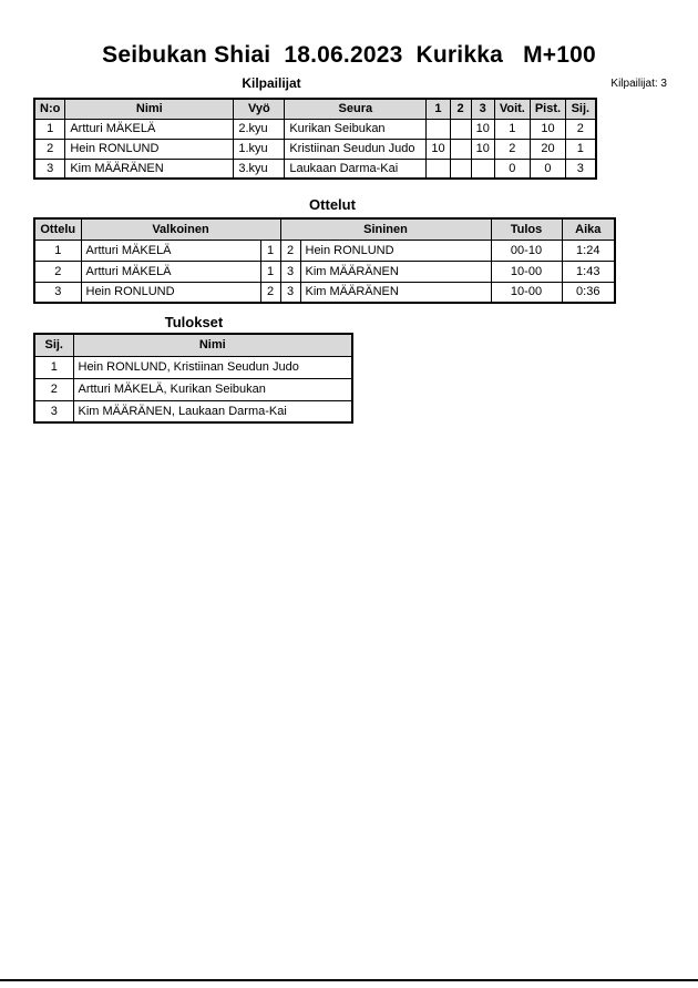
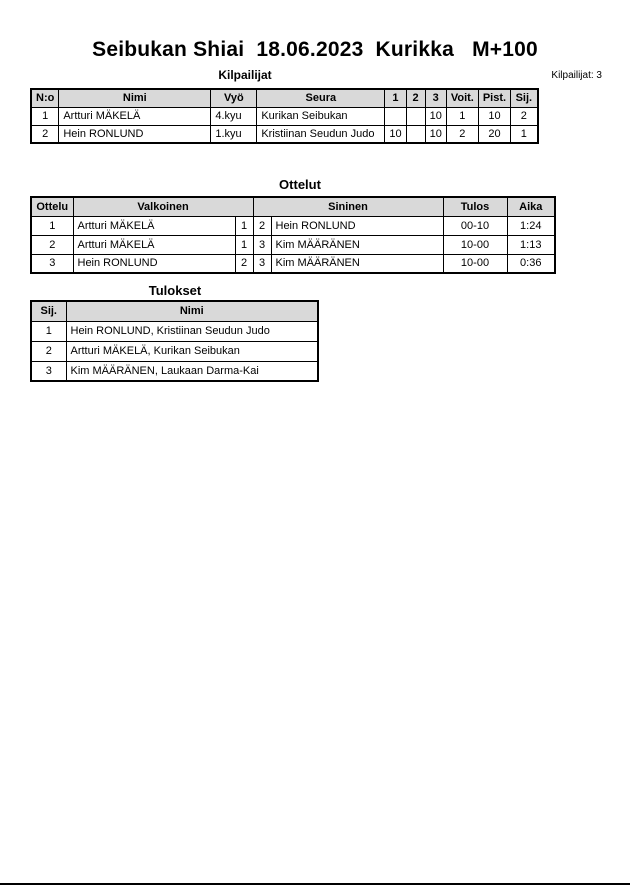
  Seibukan Shiai 18.06.2023 Kurikka M+100
  Kilpailijat
  Kilpailijat: 3
  N:o	Nimi	Vyö	Seura	1	2	3	Voit.	Pist.	Sij.
- 1	Artturi MÄKELÄ	2.kyu	Kurikan Seibukan			10	1	10	2
+ 1	Artturi MÄKELÄ	4.kyu	Kurikan Seibukan			10	1	10	2
  2	Hein RONLUND	1.kyu	Kristiinan Seudun Judo	10		10	2	20	1
- 3	Kim MÄÄRÄNEN	3.kyu	Laukaan Darma-Kai				0	0	3
  Ottelut
  Ottelu	Valkoinen	Sininen	Tulos	Aika
  1	Artturi MÄKELÄ	1	2	Hein RONLUND	00-10	1:24
- 2	Artturi MÄKELÄ	1	3	Kim MÄÄRÄNEN	10-00	1:43
+ 2	Artturi MÄKELÄ	1	3	Kim MÄÄRÄNEN	10-00	1:13
  3	Hein RONLUND	2	3	Kim MÄÄRÄNEN	10-00	0:36
  Tulokset
  Sij.	Nimi
  1	Hein RONLUND, Kristiinan Seudun Judo
  2	Artturi MÄKELÄ, Kurikan Seibukan
  3	Kim MÄÄRÄNEN, Laukaan Darma-Kai
